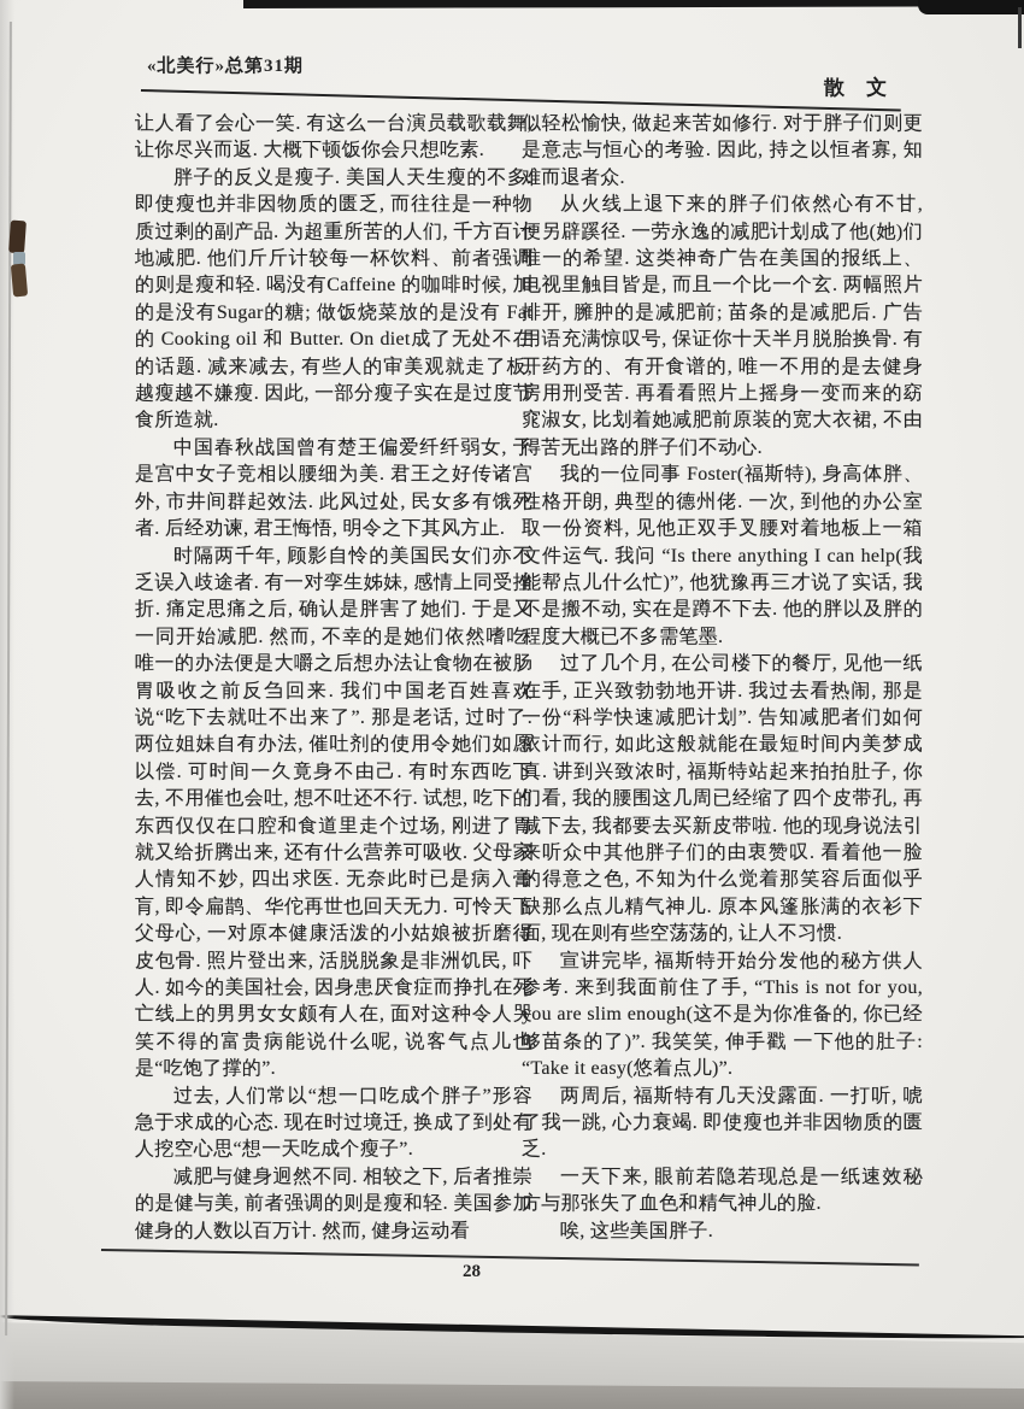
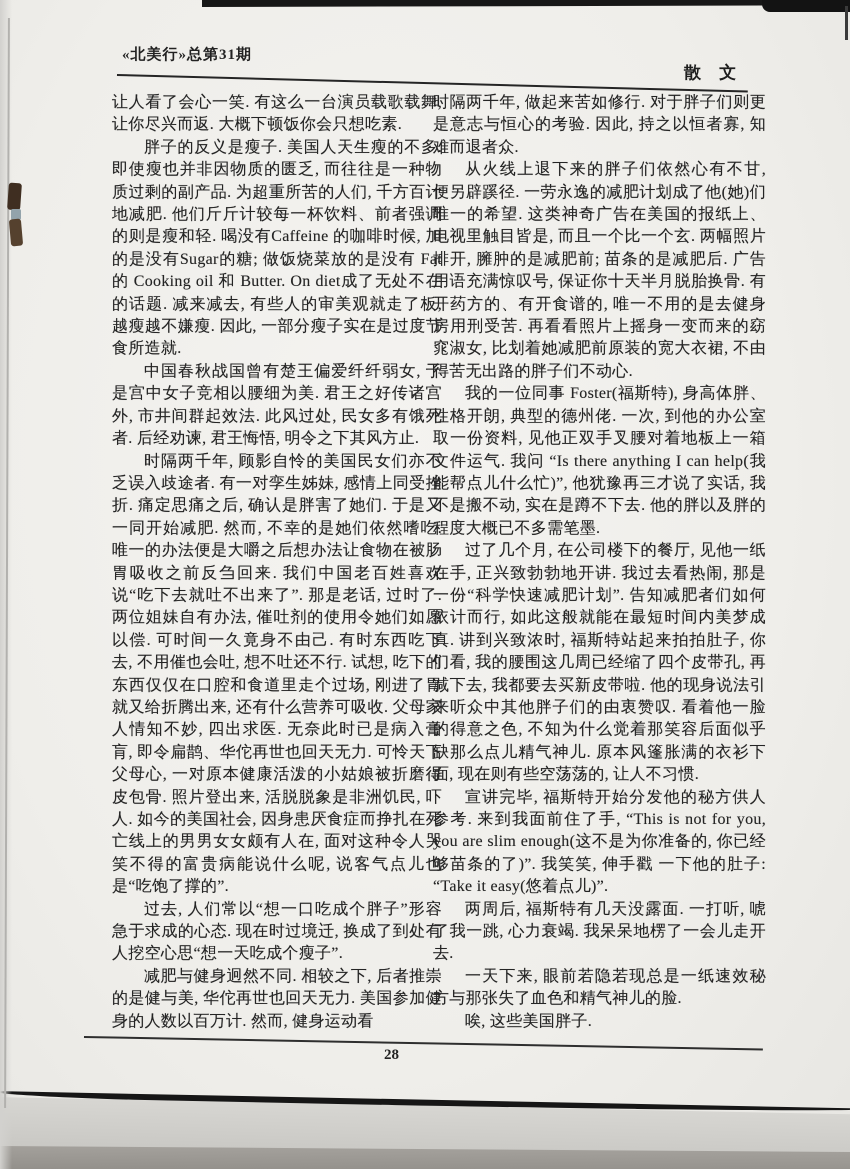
  «北美行»总第31期
  散 文
  让人看了会心一笑. 有这么一台演员载歌载舞, 让你尽兴而返. 大概下顿饭你会只想吃素.
  胖子的反义是瘦子. 美国人天生瘦的不多. 即使瘦也并非因物质的匮乏, 而往往是一种物质过剩的副产品. 为超重所苦的人们, 千方百计地减肥. 他们斤斤计较每一杯饮料、前者强调的则是瘦和轻. 喝没有Caffeine 的咖啡时候, 加的是没有Sugar的糖; 做饭烧菜放的是没有 Fat 的 Cooking oil 和 Butter. On diet成了无处不在的话题. 减来减去, 有些人的审美观就走了板, 越瘦越不嫌瘦. 因此, 一部分瘦子实在是过度节食所造就.
  中国春秋战国曾有楚王偏爱纤纤弱女, 于是宫中女子竞相以腰细为美. 君王之好传诸宫外, 市井间群起效法. 此风过处, 民女多有饿死者. 后经劝谏, 君王悔悟, 明令之下其风方止.
  时隔两千年, 顾影自怜的美国民女们亦不乏误入歧途者. 有一对孪生姊妹, 感情上同受挫折. 痛定思痛之后, 确认是胖害了她们. 于是又一同开始减肥. 然而, 不幸的是她们依然嗜吃. 唯一的办法便是大嚼之后想办法让食物在被肠胃吸收之前反刍回来. 我们中国老百姓喜欢说“吃下去就吐不出来了”. 那是老话, 过时了. 两位姐妹自有办法, 催吐剂的使用令她们如愿以偿. 可时间一久竟身不由己. 有时东西吃下去, 不用催也会吐, 想不吐还不行. 试想, 吃下的东西仅仅在口腔和食道里走个过场, 刚进了胃就又给折腾出来, 还有什么营养可吸收. 父母家人情知不妙, 四出求医. 无奈此时已是病入膏肓, 即令扁鹊、华佗再世也回天无力. 可怜天下父母心, 一对原本健康活泼的小姑娘被折磨得皮包骨. 照片登出来, 活脱脱象是非洲饥民, 吓人. 如今的美国社会, 因身患厌食症而挣扎在死亡线上的男男女女颇有人在, 面对这种令人哭笑不得的富贵病能说什么呢, 说客气点儿也是“吃饱了撑的”.
  过去, 人们常以“想一口吃成个胖子”形容急于求成的心态. 现在时过境迁, 换成了到处有人挖空心思“想一天吃成个瘦子”.
- 减肥与健身迥然不同. 相较之下, 后者推崇的是健与美, 前者强调的则是瘦和轻. 美国参加健身的人数以百万计. 然而, 健身运动看
+ 减肥与健身迥然不同. 相较之下, 后者推崇的是健与美, 华佗再世也回天无力. 美国参加健身的人数以百万计. 然而, 健身运动看
- 似轻松愉快, 做起来苦如修行. 对于胖子们则更是意志与恒心的考验. 因此, 持之以恒者寡, 知难而退者众.
+ 时隔两千年, 做起来苦如修行. 对于胖子们则更是意志与恒心的考验. 因此, 持之以恒者寡, 知难而退者众.
  从火线上退下来的胖子们依然心有不甘, 便另辟蹊径. 一劳永逸的减肥计划成了他(她)们唯一的希望. 这类神奇广告在美国的报纸上、电视里触目皆是, 而且一个比一个玄. 两幅照片排开, 臃肿的是减肥前; 苗条的是减肥后. 广告用语充满惊叹号, 保证你十天半月脱胎换骨. 有开药方的、有开食谱的, 唯一不用的是去健身房用刑受苦. 再看看照片上摇身一变而来的窈窕淑女, 比划着她减肥前原装的宽大衣裙, 不由得苦无出路的胖子们不动心.
  我的一位同事 Foster(福斯特), 身高体胖、性格开朗, 典型的德州佬. 一次, 到他的办公室取一份资料, 见他正双手叉腰对着地板上一箱文件运气. 我问 “Is there anything I can help(我能帮点儿什么忙)”, 他犹豫再三才说了实话, 我不是搬不动, 实在是蹲不下去. 他的胖以及胖的程度大概已不多需笔墨.
  过了几个月, 在公司楼下的餐厅, 见他一纸在手, 正兴致勃勃地开讲. 我过去看热闹, 那是一份“科学快速减肥计划”. 告知减肥者们如何依计而行, 如此这般就能在最短时间内美梦成真. 讲到兴致浓时, 福斯特站起来拍拍肚子, 你们看, 我的腰围这几周已经缩了四个皮带孔, 再减下去, 我都要去买新皮带啦. 他的现身说法引来听众中其他胖子们的由衷赞叹. 看着他一脸的得意之色, 不知为什么觉着那笑容后面似乎缺那么点儿精气神儿. 原本风篷胀满的衣衫下面, 现在则有些空荡荡的, 让人不习惯.
  宣讲完毕, 福斯特开始分发他的秘方供人参考. 来到我面前住了手, “This is not for you, you are slim enough(这不是为你准备的, 你已经够苗条的了)”. 我笑笑, 伸手戳 一下他的肚子: “Take it easy(悠着点儿)”.
- 两周后, 福斯特有几天没露面. 一打听, 唬了我一跳, 心力衰竭. 即使瘦也并非因物质的匮乏.
+ 两周后, 福斯特有几天没露面. 一打听, 唬了我一跳, 心力衰竭. 我呆呆地楞了一会儿走开去.
  一天下来, 眼前若隐若现总是一纸速效秘方与那张失了血色和精气神儿的脸.
  唉, 这些美国胖子.
  28
